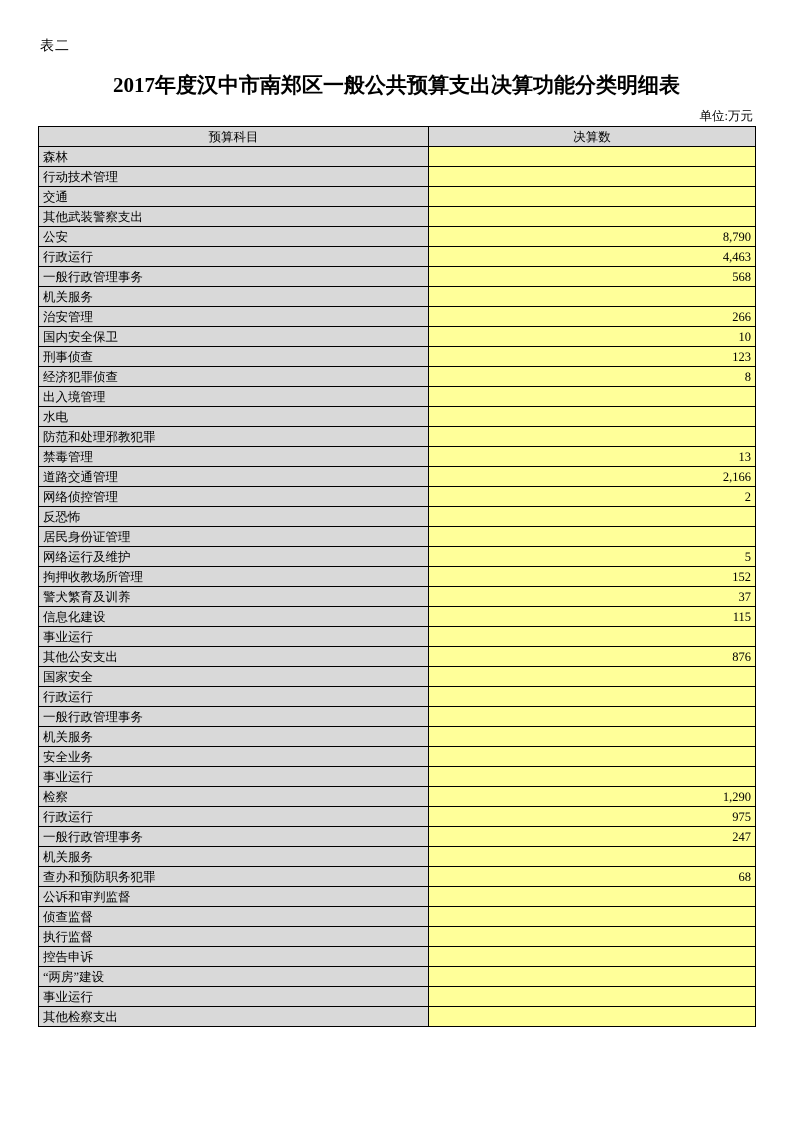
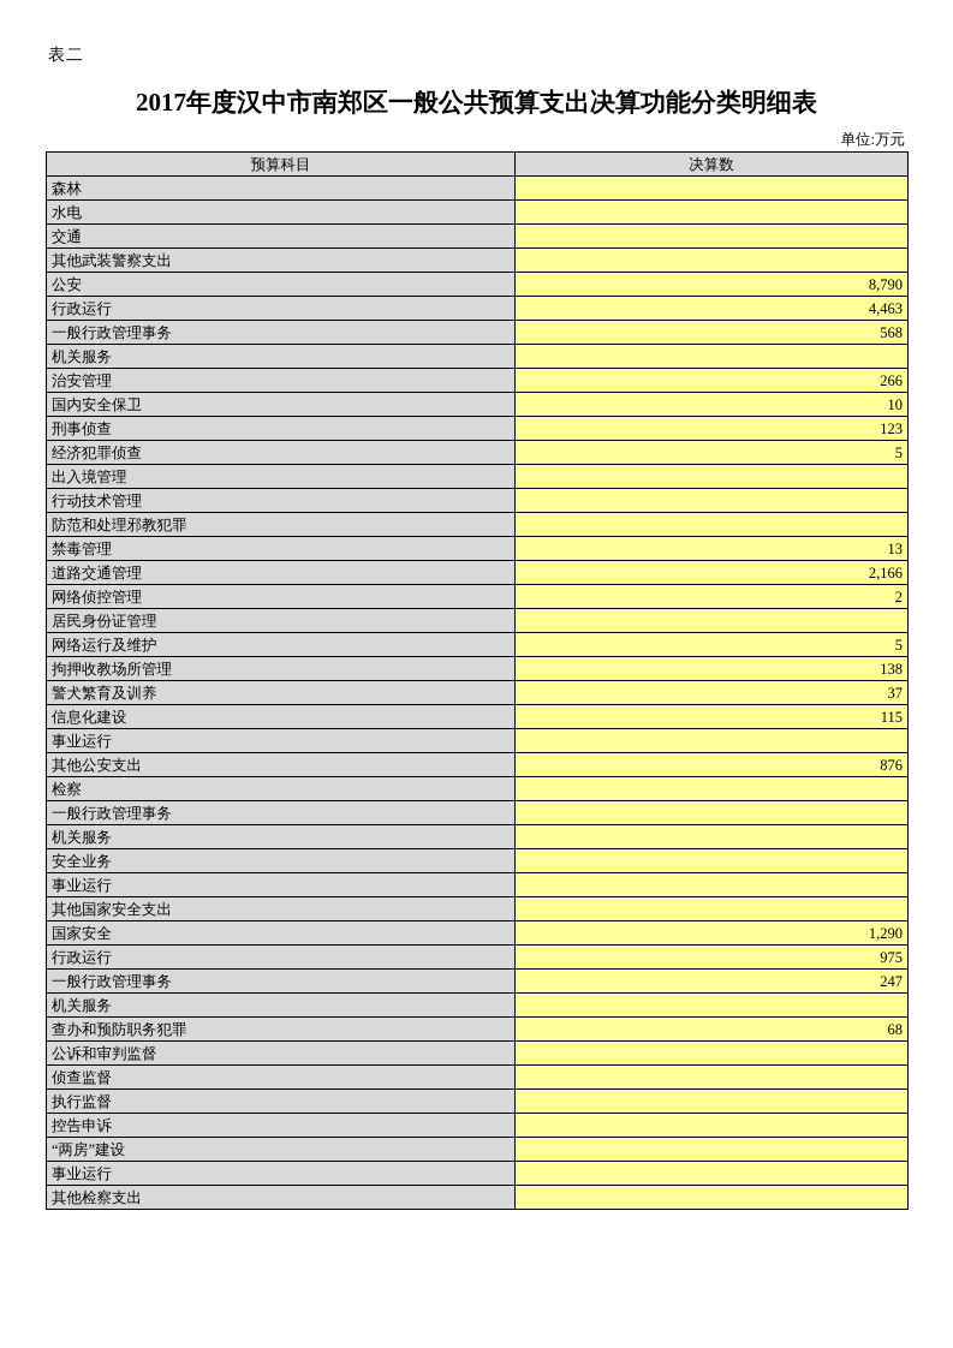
  表二
  2017年度汉中市南郑区一般公共预算支出决算功能分类明细表
  单位:万元
  预算科目	决算数
  森林
- 行动技术管理
+ 水电
  交通
  其他武装警察支出
  公安	8,790
  行政运行	4,463
  一般行政管理事务	568
  机关服务
  治安管理	266
  国内安全保卫	10
  刑事侦查	123
- 经济犯罪侦查	8
+ 经济犯罪侦查	5
  出入境管理
- 水电
+ 行动技术管理
  防范和处理邪教犯罪
  禁毒管理	13
  道路交通管理	2,166
  网络侦控管理	2
- 反恐怖
  居民身份证管理
  网络运行及维护	5
- 拘押收教场所管理	152
+ 拘押收教场所管理	138
  警犬繁育及训养	37
  信息化建设	115
  事业运行
  其他公安支出	876
- 国家安全
+ 检察
- 行政运行
  一般行政管理事务
  机关服务
  安全业务
  事业运行
+ 其他国家安全支出
- 检察	1,290
+ 国家安全	1,290
  行政运行	975
  一般行政管理事务	247
  机关服务
  查办和预防职务犯罪	68
  公诉和审判监督
  侦查监督
  执行监督
  控告申诉
  “两房”建设
  事业运行
  其他检察支出
